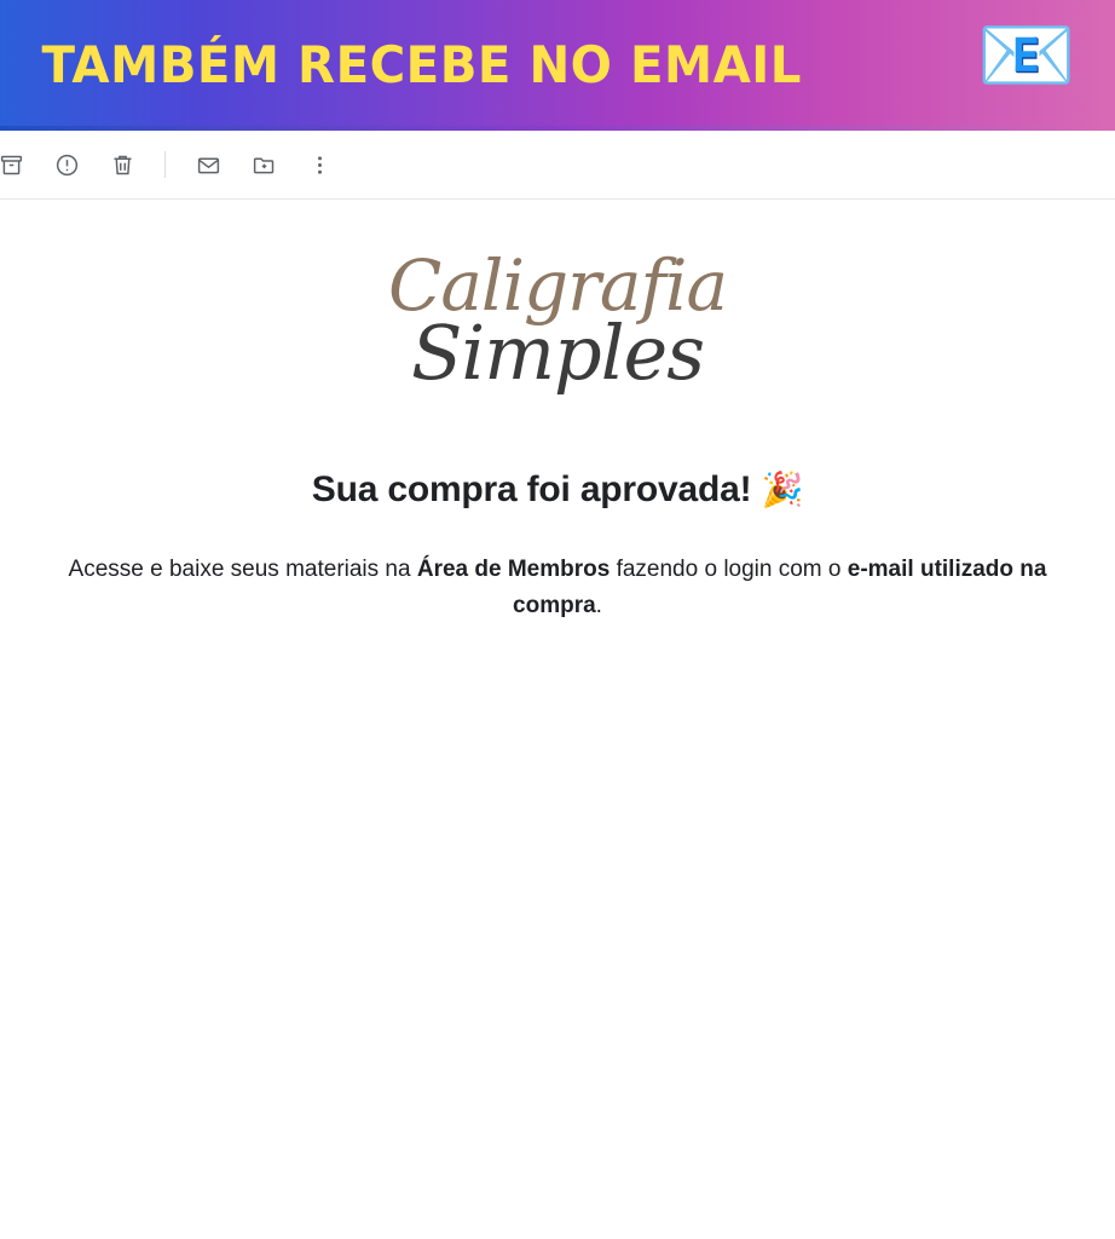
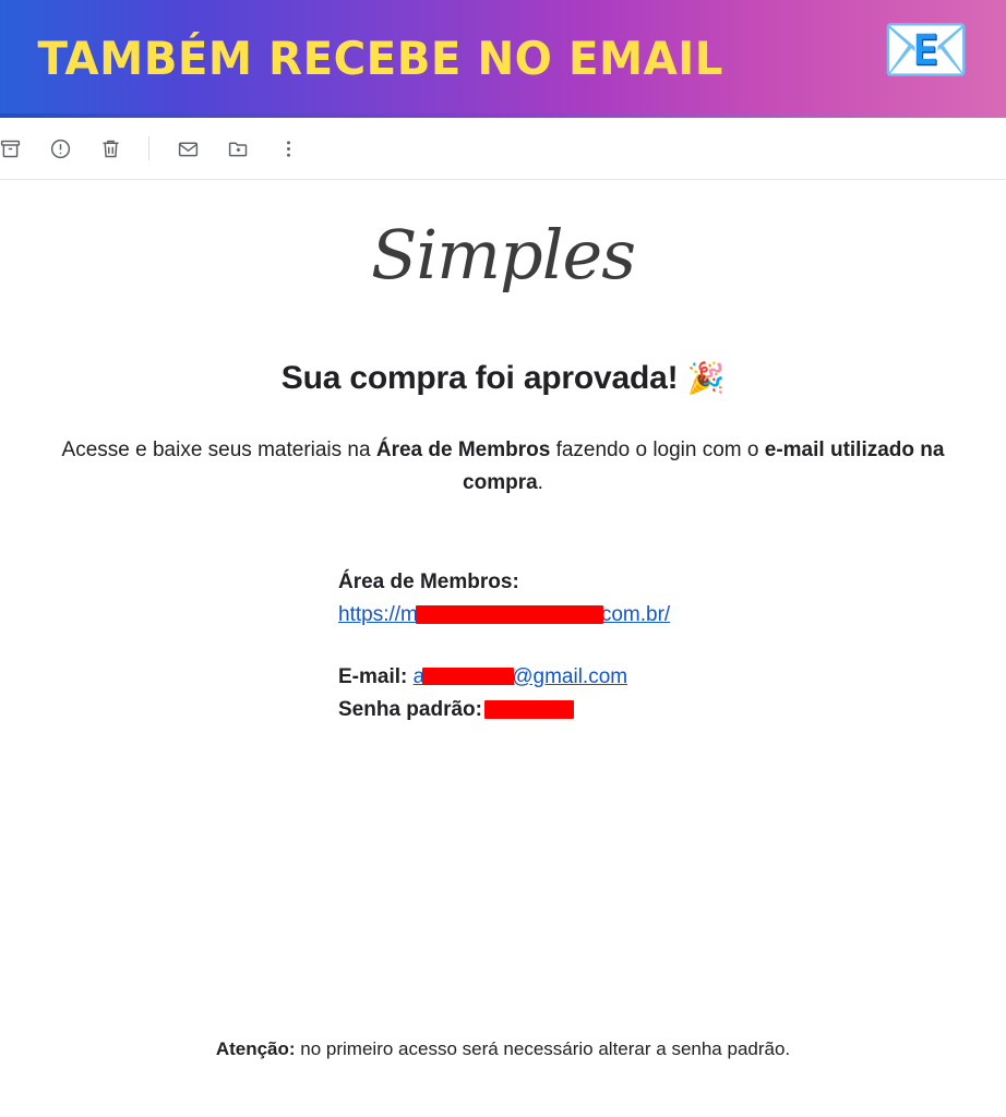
  TAMBÉM RECEBE NO EMAIL
  📧
- Caligrafia
  Simples
  Sua compra foi aprovada! 🎉
  Acesse e baixe seus materiais na Área de Membros fazendo o login com o e-mail utilizado na compra.
+ Área de Membros:
+ https://m com.br/
+ E-mail: a @gmail.com
+ Senha padrão:
+ Atenção: no primeiro acesso será necessário alterar a senha padrão.
